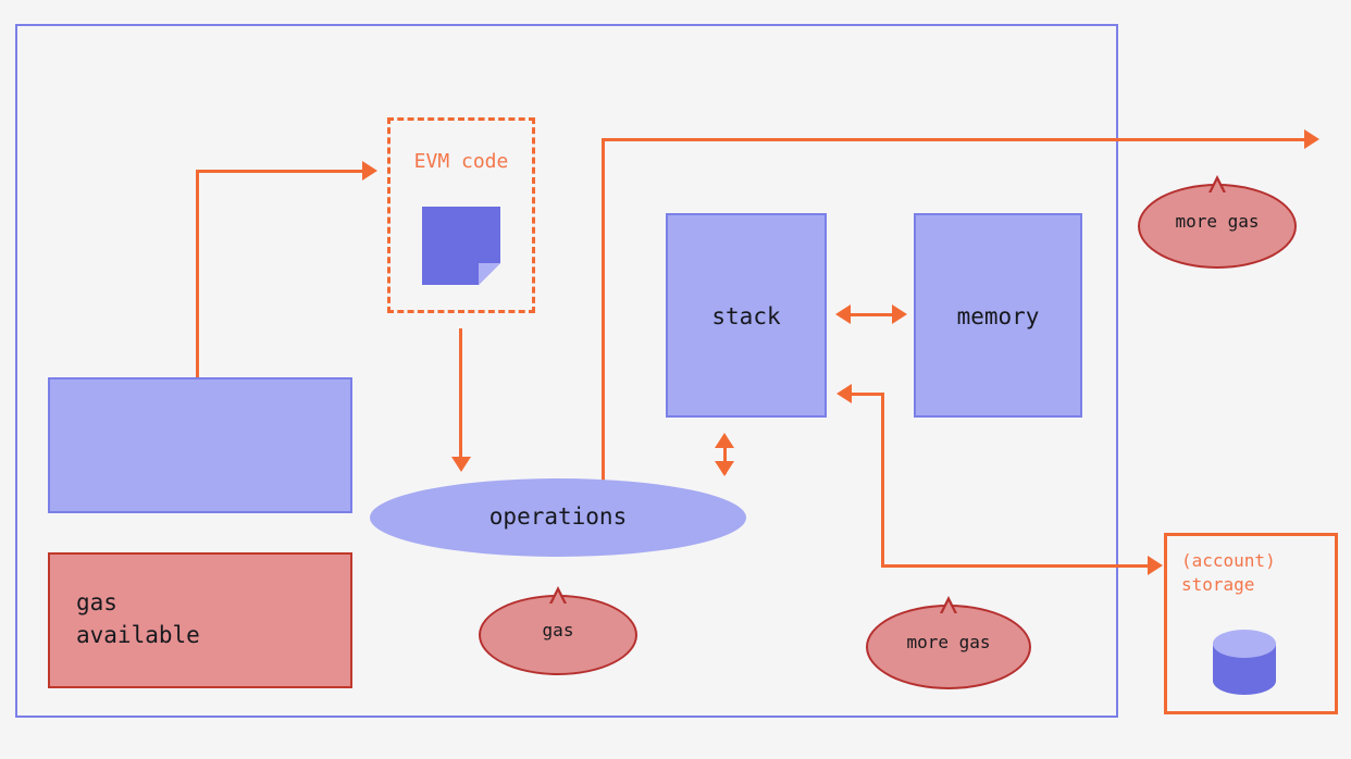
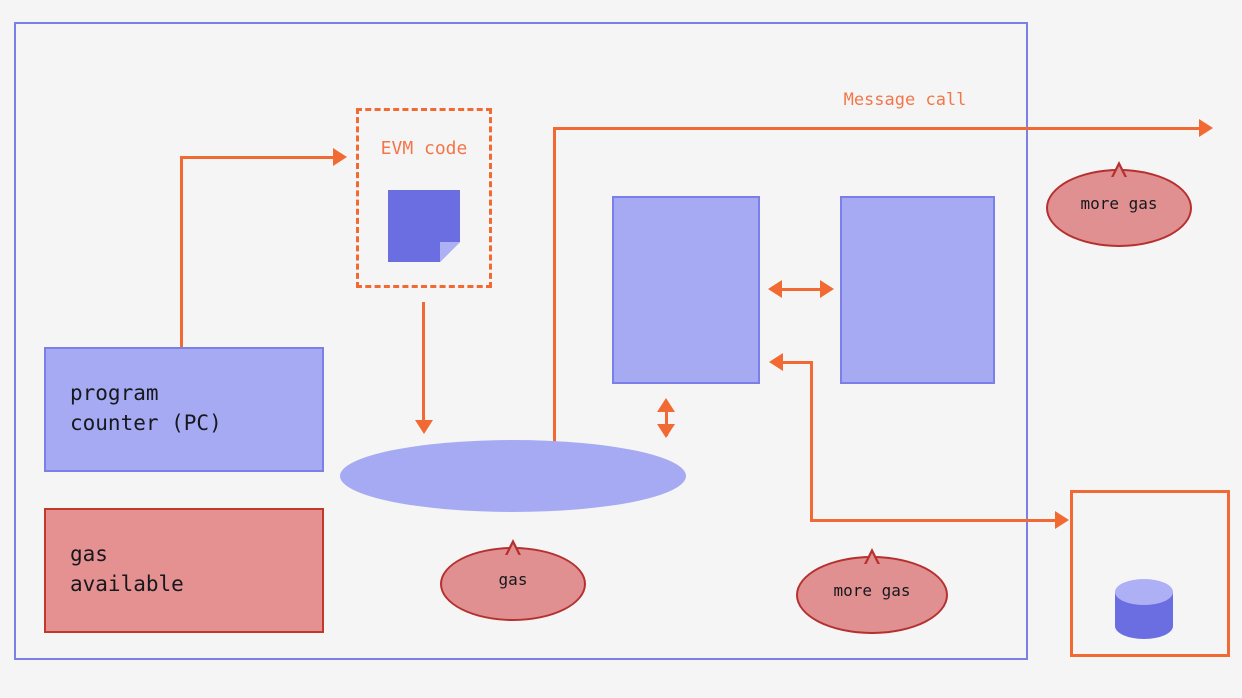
+ Message call
  EVM code
+ program
+ counter (PC)
  gas
  available
- operations
- stack
- memory
- (account)
- storage
  gas
  more gas
  more gas
